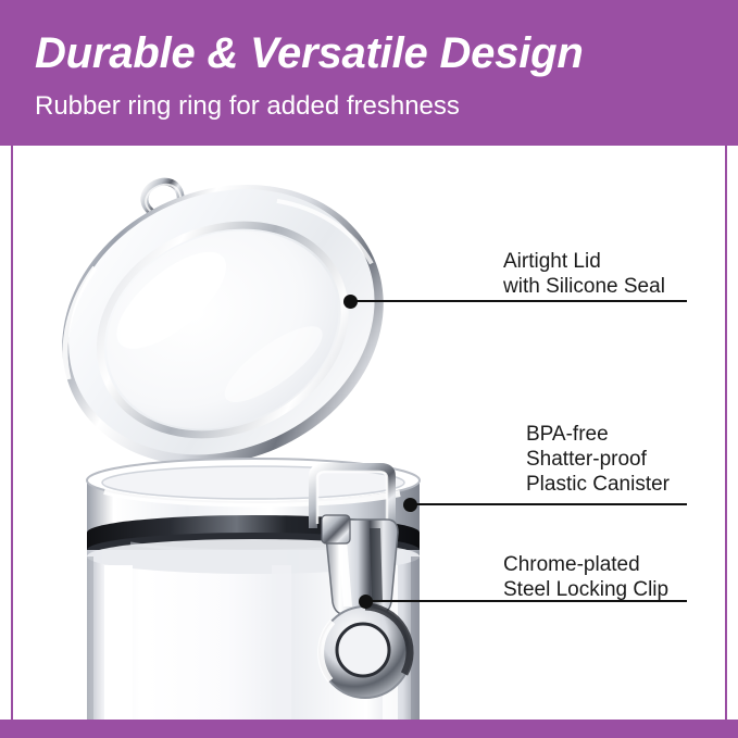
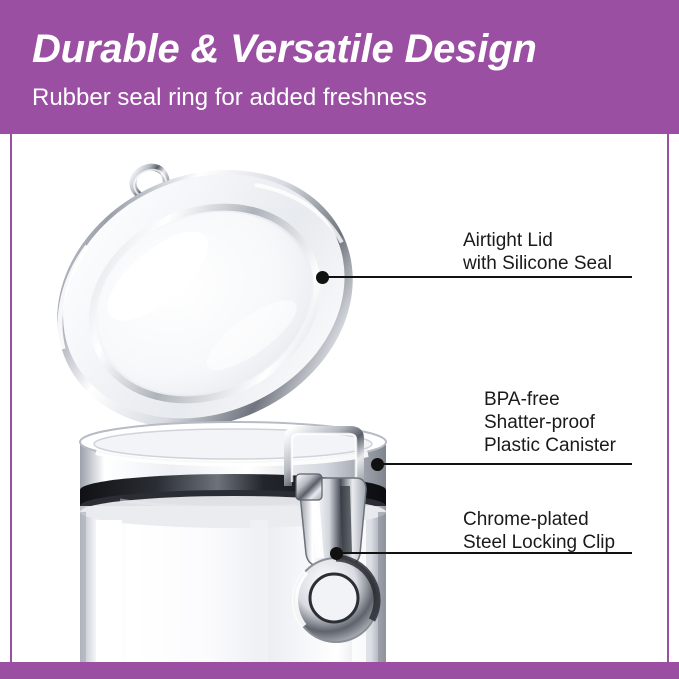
  Durable & Versatile Design
- Rubber ring ring for added freshness
+ Rubber seal ring for added freshness
  Airtight Lid
  with Silicone Seal
  BPA-free
  Shatter-proof
  Plastic Canister
  Chrome-plated
  Steel Locking Clip
